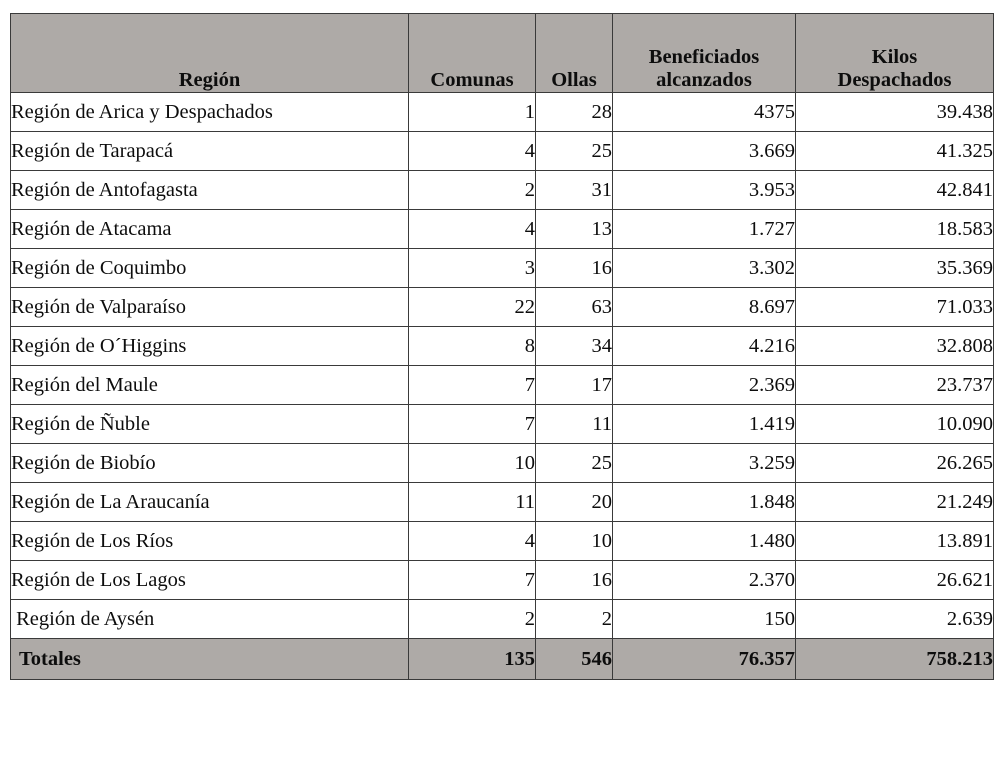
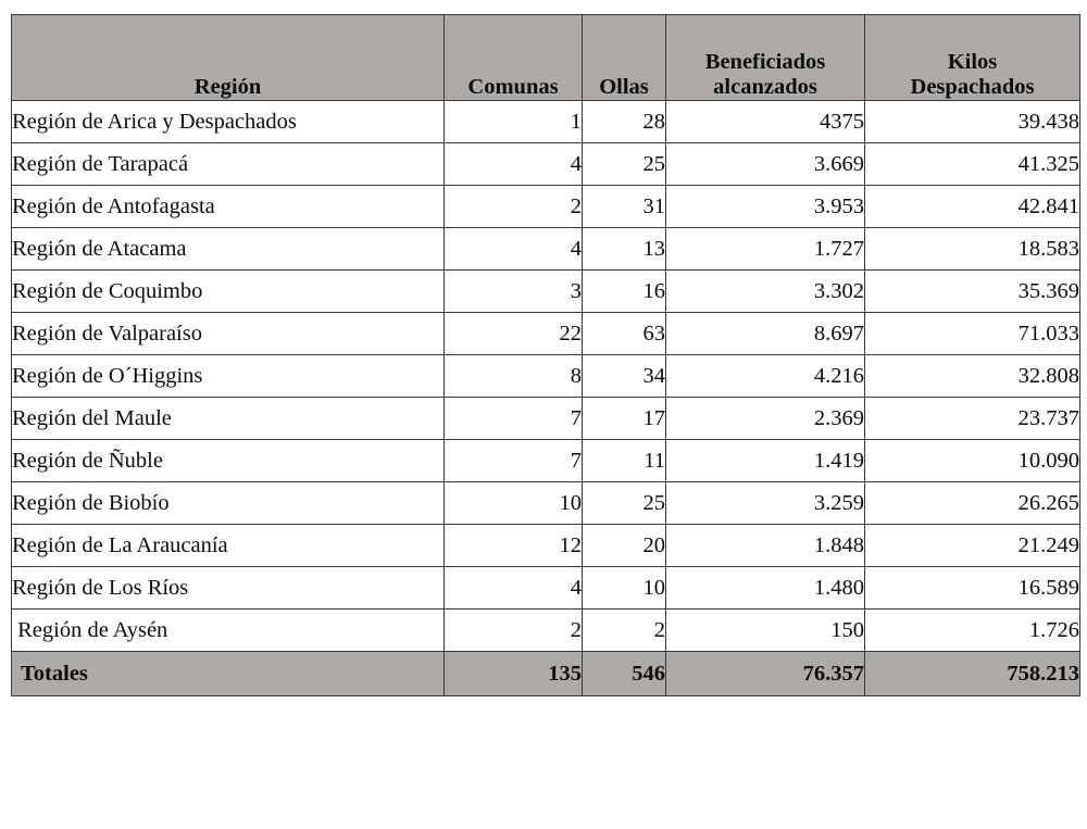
  Región	Comunas	Ollas	Beneficiadosalcanzados	KilosDespachados
  Región de Arica y Despachados	1	28	4375	39.438
  Región de Tarapacá	4	25	3.669	41.325
  Región de Antofagasta	2	31	3.953	42.841
  Región de Atacama	4	13	1.727	18.583
  Región de Coquimbo	3	16	3.302	35.369
  Región de Valparaíso	22	63	8.697	71.033
  Región de O´Higgins	8	34	4.216	32.808
  Región del Maule	7	17	2.369	23.737
  Región de Ñuble	7	11	1.419	10.090
  Región de Biobío	10	25	3.259	26.265
- Región de La Araucanía	11	20	1.848	21.249
+ Región de La Araucanía	12	20	1.848	21.249
- Región de Los Ríos	4	10	1.480	13.891
+ Región de Los Ríos	4	10	1.480	16.589
- Región de Los Lagos	7	16	2.370	26.621
- Región de Aysén	2	2	150	2.639
+ Región de Aysén	2	2	150	1.726
  Totales	135	546	76.357	758.213
